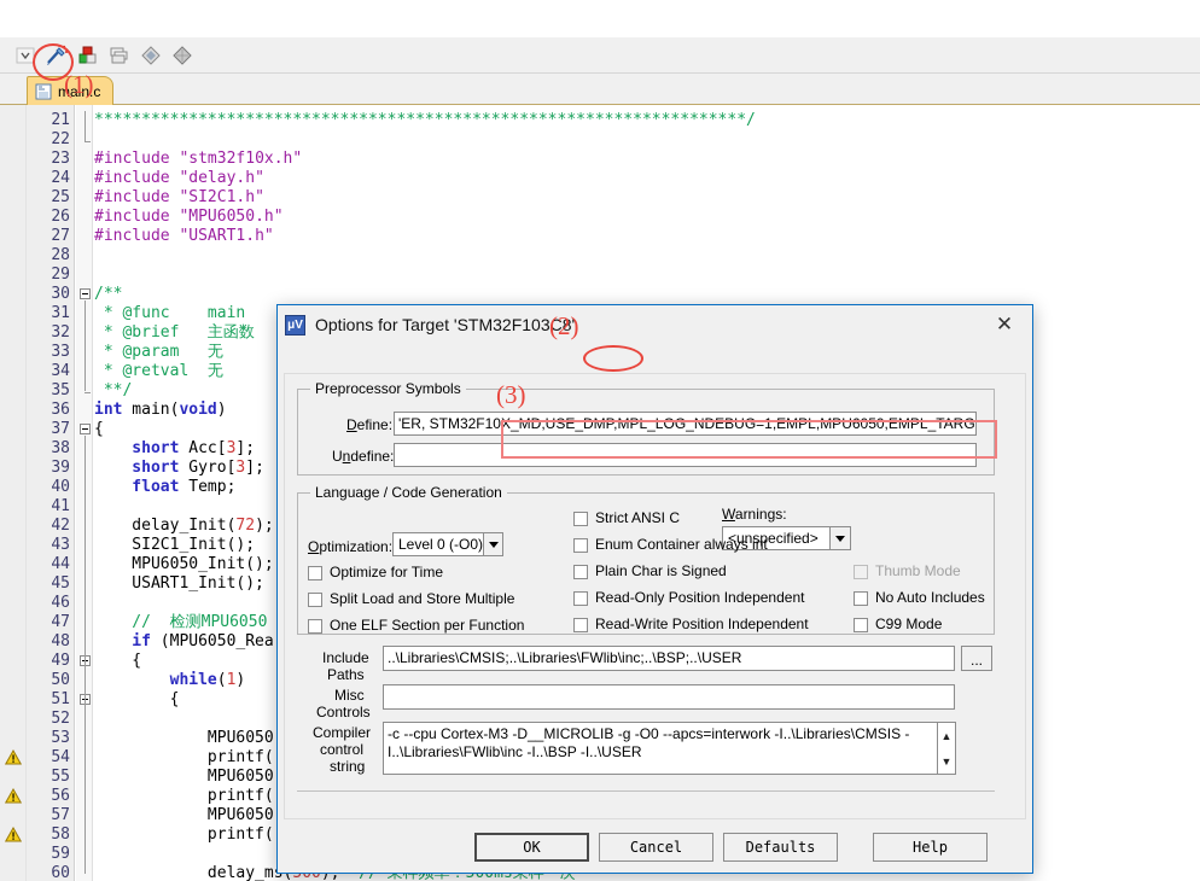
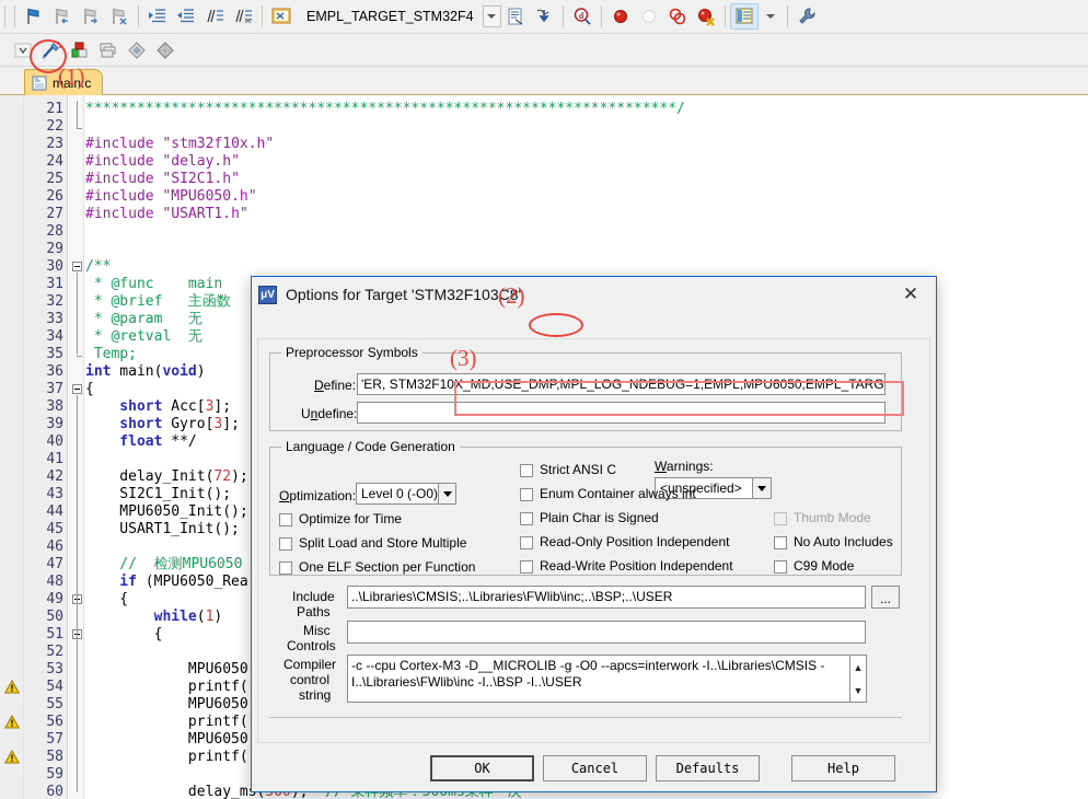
+ EMPL_TARGET_STM32F4
+ d
  main.c
  21
  *********************************************************************/
  22
  23
  #include "stm32f10x.h"
  24
  #include "delay.h"
  25
  #include "SI2C1.h"
  26
  #include "MPU6050.h"
  27
  #include "USART1.h"
  28
  29
  30
  /**
  31
  * @func main
  32
  * @brief 主函数
  33
  * @param 无
  34
  * @retval 无
  35
- **/
+ Temp;
  36
  int main(void)
  37
  {
  38
  short Acc[3];
  39
  short Gyro[3];
  40
- float Temp;
+ float **/
  41
  42
  delay_Init(72);
  43
  SI2C1_Init();
  44
  MPU6050_Init();
  45
  USART1_Init();
  46
  47
  // 检测MPU6050
  48
  if (MPU6050_Rea
  49
  {
  50
  while(1)
  51
  {
  52
  53
  MPU6050
  54
  printf(
  55
  MPU6050
  56
  printf(
  57
  MPU6050
  58
  printf(
  59
  60
  μV
  Options for Target 'STM32F103C8'
  ✕
  Preprocessor Symbols
  Define:
  'ER, STM32F10X_MD,USE_DMP,MPL_LOG_NDEBUG=1,EMPL,MPU6050,EMPL_TARG
  Undefine:
  Language / Code Generation
  Optimization:
  Level 0 (-O0)
  Warnings:
  <unspecified>
  Optimize for Time
  Split Load and Store Multiple
  One ELF Section per Function
  Strict ANSI C
  Enum Container always int
  Plain Char is Signed
  Read-Only Position Independent
  Read-Write Position Independent
  Thumb Mode
  No Auto Includes
  C99 Mode
  Include
  Paths
  ..\Libraries\CMSIS;..\Libraries\FWlib\inc;..\BSP;..\USER
  ...
  Misc
  Controls
  Compiler
  control
  string
  -c --cpu Cortex-M3 -D__MICROLIB -g -O0 --apcs=interwork -I..\Libraries\CMSIS -I..\Libraries\FWlib\inc -I..\BSP -I..\USER
  ▲
  ▼
  OK
  Cancel
  Defaults
  Help
  (1)
  (2)
  (3)
